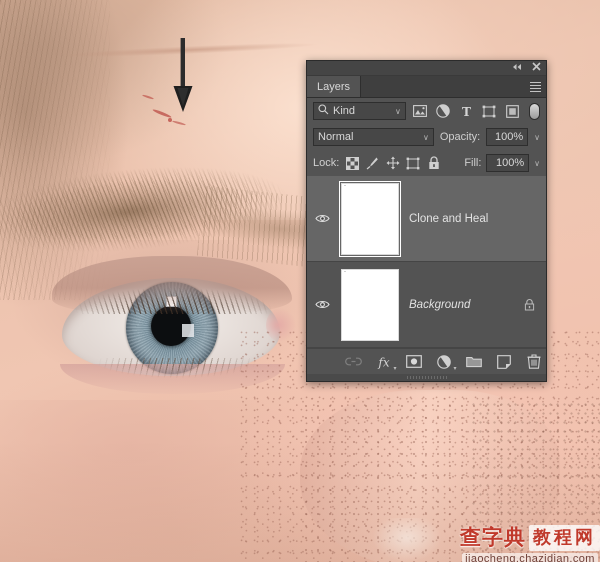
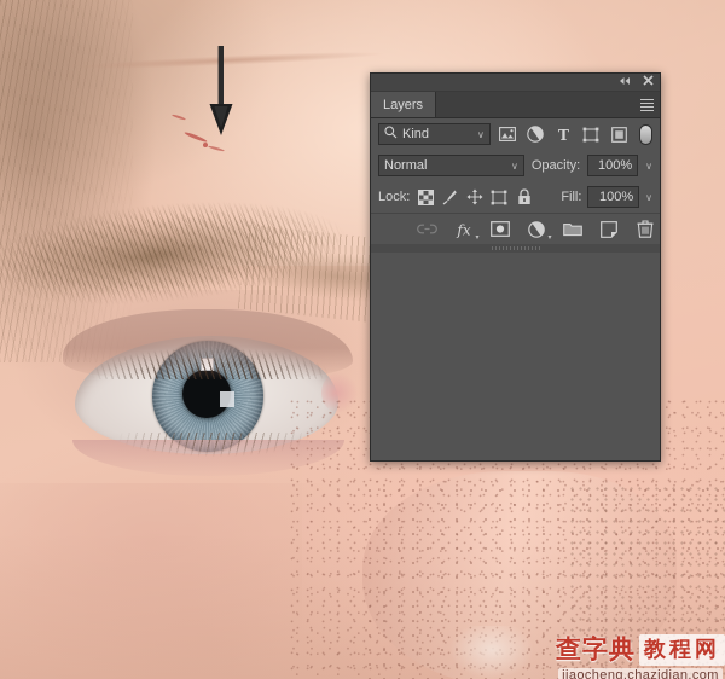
  查字典
  教程网
  jiaocheng.chazidian.com
  Layers
  Kind
  ∨
  T
  Normal
  ∨
  Opacity:
  100%
  ∨
  Lock:
  Fill:
  100%
  ∨
- Clone and Heal
- Background
  fx
